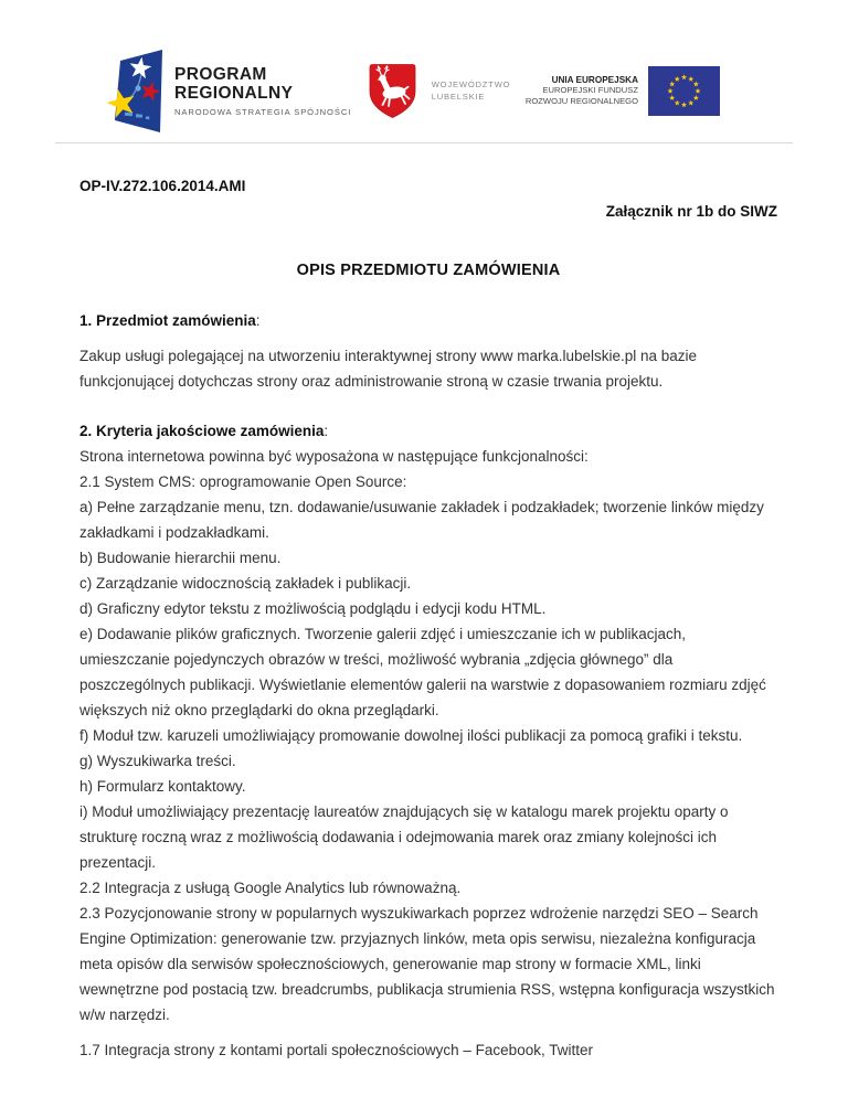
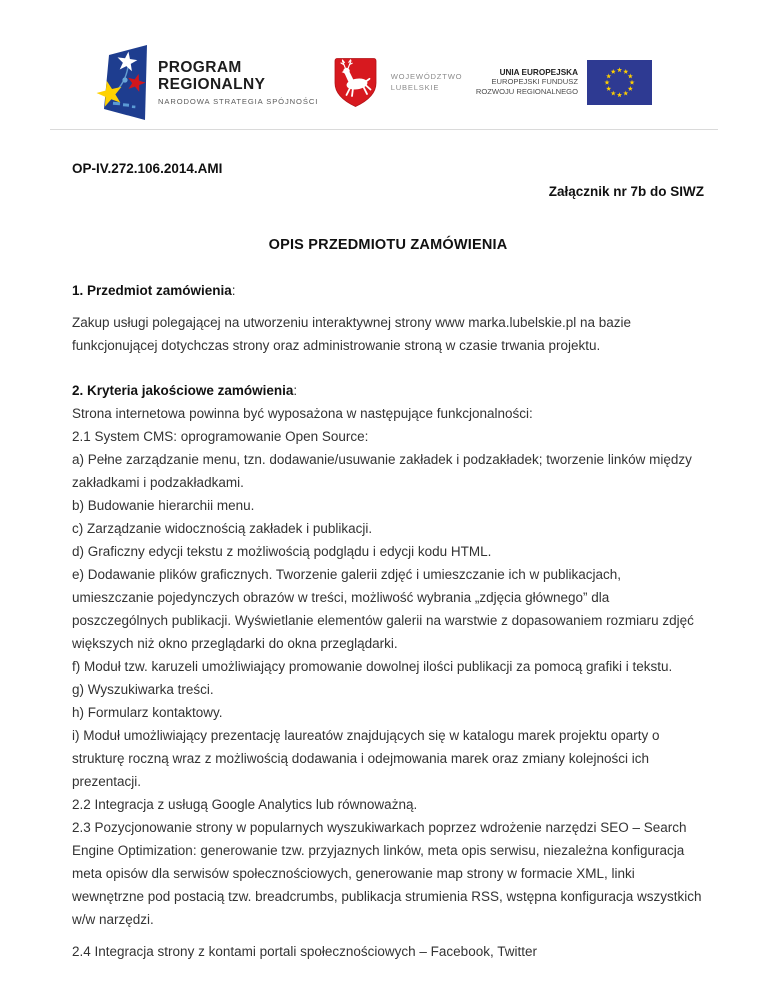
  PROGRAM
  REGIONALNY
  NARODOWA STRATEGIA SPÓJNOŚCI
  WOJEWÓDZTWO
  LUBELSKIE
  UNIA EUROPEJSKA
  EUROPEJSKI FUNDUSZ
  ROZWOJU REGIONALNEGO
  OP-IV.272.106.2014.AMI
- Załącznik nr 1b do SIWZ
+ Załącznik nr 7b do SIWZ
  OPIS PRZEDMIOTU ZAMÓWIENIA
  1. Przedmiot zamówienia:
  Zakup usługi polegającej na utworzeniu interaktywnej strony www marka.lubelskie.pl na bazie funkcjonującej dotychczas strony oraz administrowanie stroną w czasie trwania projektu.
  2. Kryteria jakościowe zamówienia:
  Strona internetowa powinna być wyposażona w następujące funkcjonalności:
  2.1 System CMS: oprogramowanie Open Source:
  a) Pełne zarządzanie menu, tzn. dodawanie/usuwanie zakładek i podzakładek; tworzenie linków między zakładkami i podzakładkami.
  b) Budowanie hierarchii menu.
  c) Zarządzanie widocznością zakładek i publikacji.
- d) Graficzny edytor tekstu z możliwością podglądu i edycji kodu HTML.
+ d) Graficzny edycji tekstu z możliwością podglądu i edycji kodu HTML.
  e) Dodawanie plików graficznych. Tworzenie galerii zdjęć i umieszczanie ich w publikacjach, umieszczanie pojedynczych obrazów w treści, możliwość wybrania „zdjęcia głównego” dla poszczególnych publikacji. Wyświetlanie elementów galerii na warstwie z dopasowaniem rozmiaru zdjęć większych niż okno przeglądarki do okna przeglądarki.
  f) Moduł tzw. karuzeli umożliwiający promowanie dowolnej ilości publikacji za pomocą grafiki i tekstu.
  g) Wyszukiwarka treści.
  h) Formularz kontaktowy.
  i) Moduł umożliwiający prezentację laureatów znajdujących się w katalogu marek projektu oparty o strukturę roczną wraz z możliwością dodawania i odejmowania marek oraz zmiany kolejności ich prezentacji.
  2.2 Integracja z usługą Google Analytics lub równoważną.
  2.3 Pozycjonowanie strony w popularnych wyszukiwarkach poprzez wdrożenie narzędzi SEO – Search Engine Optimization: generowanie tzw. przyjaznych linków, meta opis serwisu, niezależna konfiguracja meta opisów dla serwisów społecznościowych, generowanie map strony w formacie XML, linki wewnętrzne pod postacią tzw. breadcrumbs, publikacja strumienia RSS, wstępna konfiguracja wszystkich w/w narzędzi.
- 1.7 Integracja strony z kontami portali społecznościowych – Facebook, Twitter
+ 2.4 Integracja strony z kontami portali społecznościowych – Facebook, Twitter
